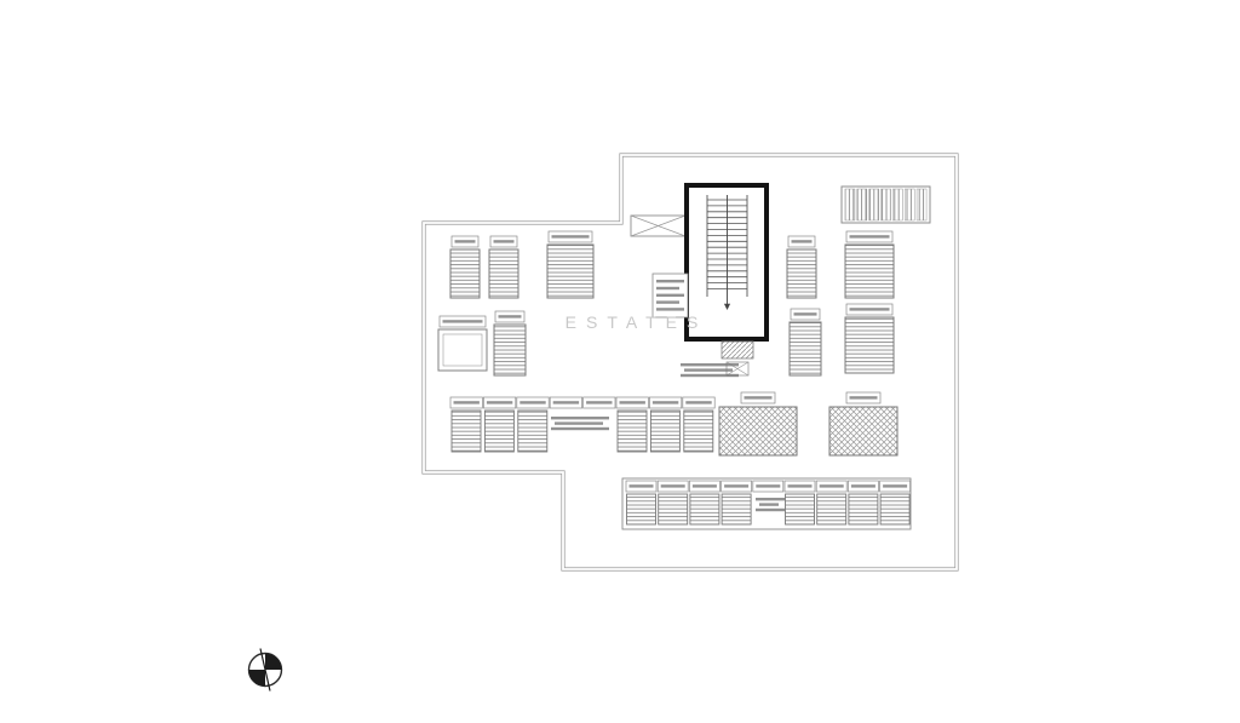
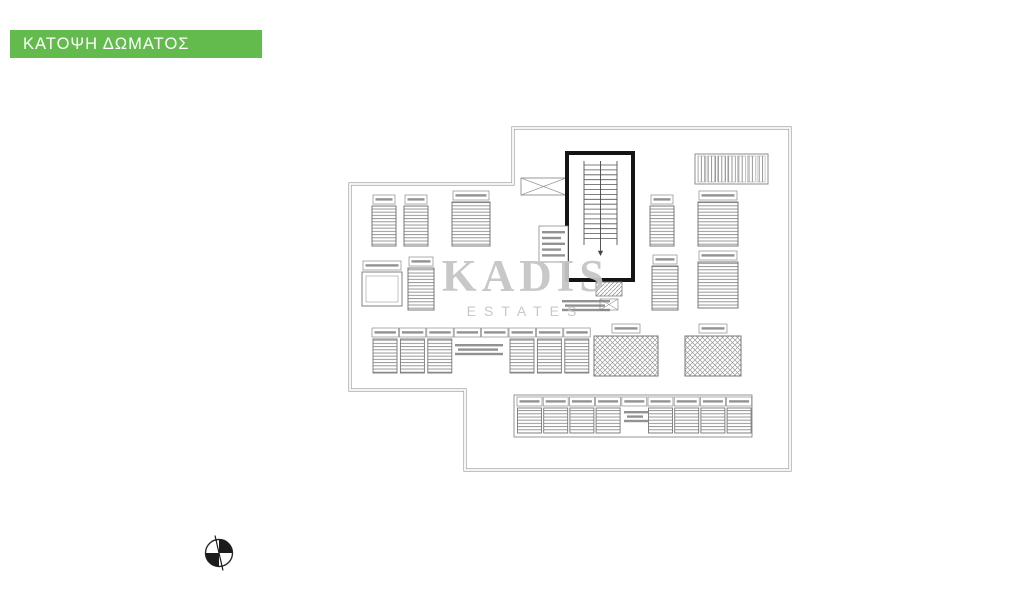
+ ΚΑΤΟΨΗ ΔΩΜΑΤΟΣ
+ KADIS
  ESTATES
